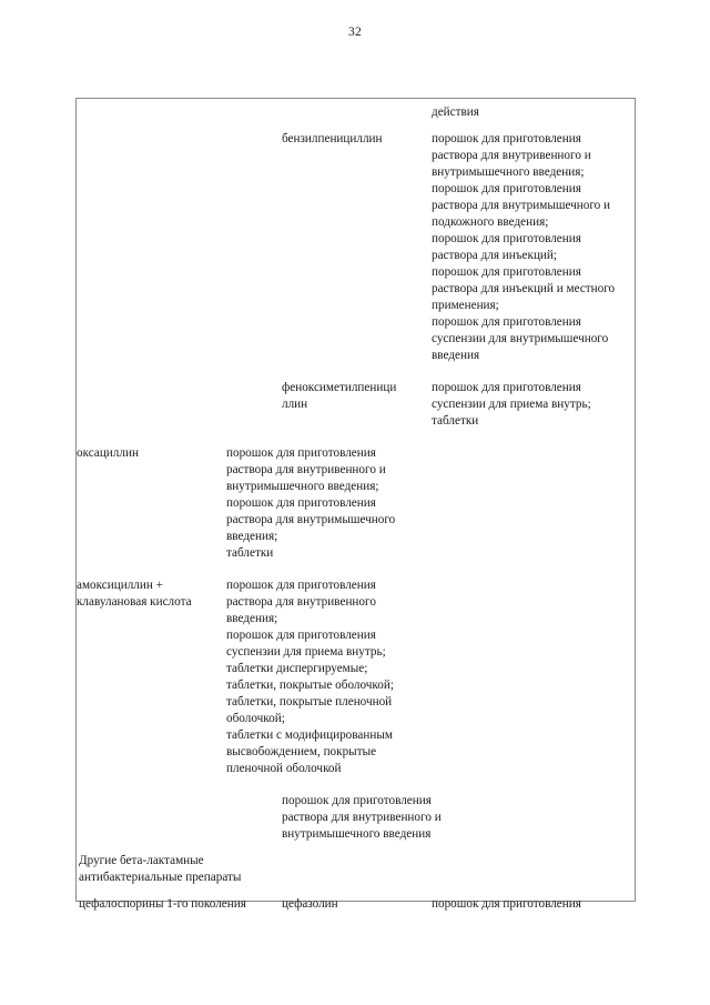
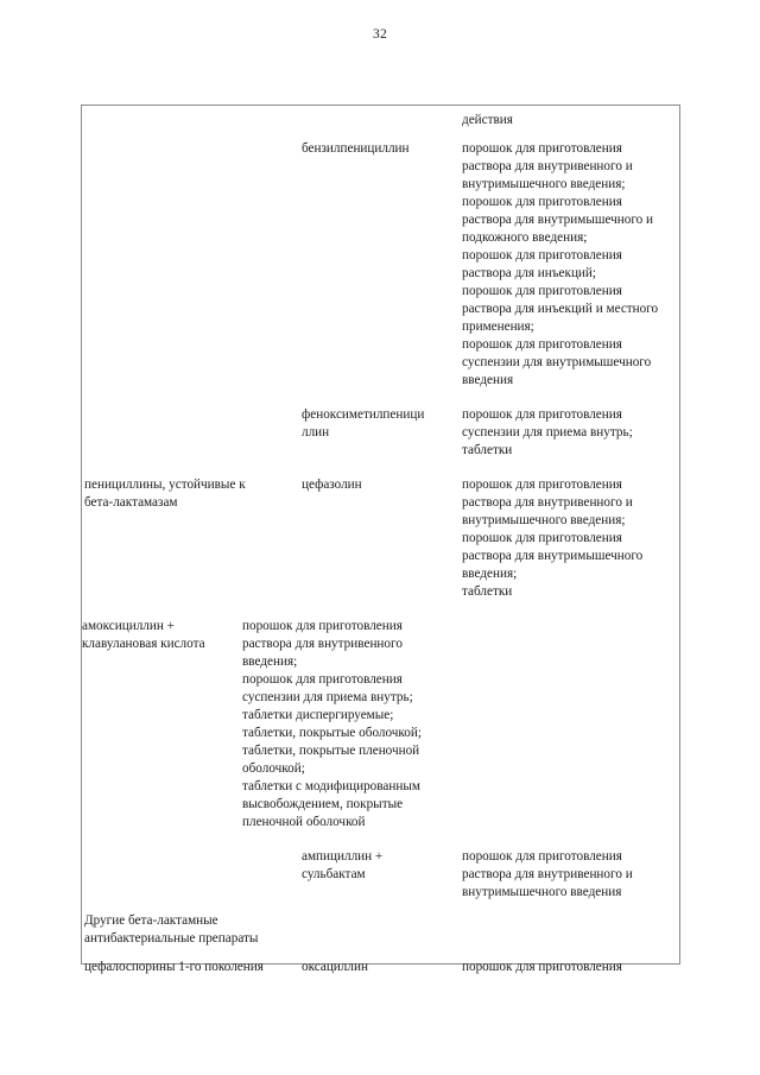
  32
  действия
  бензилпенициллин
  порошок для приготовления
  раствора для внутривенного и
  внутримышечного введения;
  порошок для приготовления
  раствора для внутримышечного и
  подкожного введения;
  порошок для приготовления
  раствора для инъекций;
  порошок для приготовления
  раствора для инъекций и местного
  применения;
  порошок для приготовления
  суспензии для внутримышечного
  введения
  феноксиметилпеници
  ллин
  порошок для приготовления
  суспензии для приема внутрь;
  таблетки
+ пенициллины, устойчивые к
+ бета-лактамазам
- оксациллин
+ цефазолин
  порошок для приготовления
  раствора для внутривенного и
  внутримышечного введения;
  порошок для приготовления
  раствора для внутримышечного
  введения;
  таблетки
  амоксициллин +
  клавулановая кислота
  порошок для приготовления
  раствора для внутривенного
  введения;
  порошок для приготовления
  суспензии для приема внутрь;
  таблетки диспергируемые;
  таблетки, покрытые оболочкой;
  таблетки, покрытые пленочной
  оболочкой;
  таблетки с модифицированным
  высвобождением, покрытые
  пленочной оболочкой
+ ампициллин +
+ сульбактам
  порошок для приготовления
  раствора для внутривенного и
  внутримышечного введения
  Другие бета-лактамные
  антибактериальные препараты
  цефалоспорины 1-го поколения
- цефазолин
+ оксациллин
  порошок для приготовления
